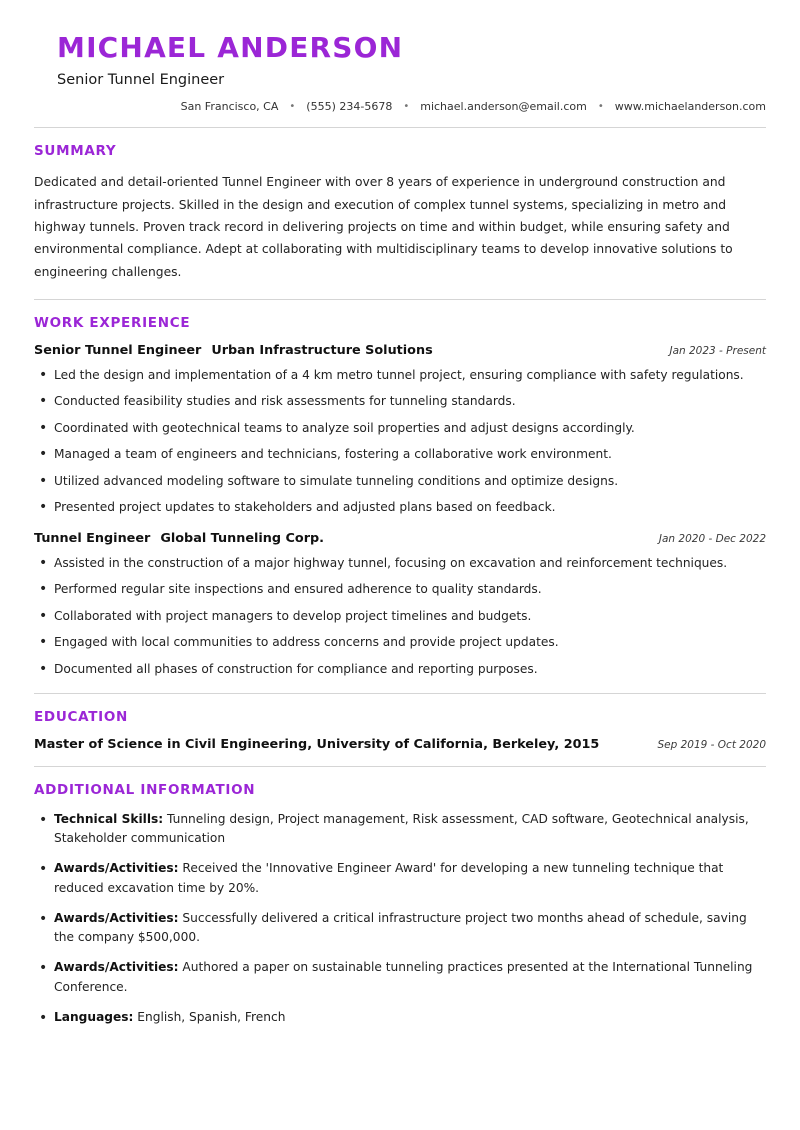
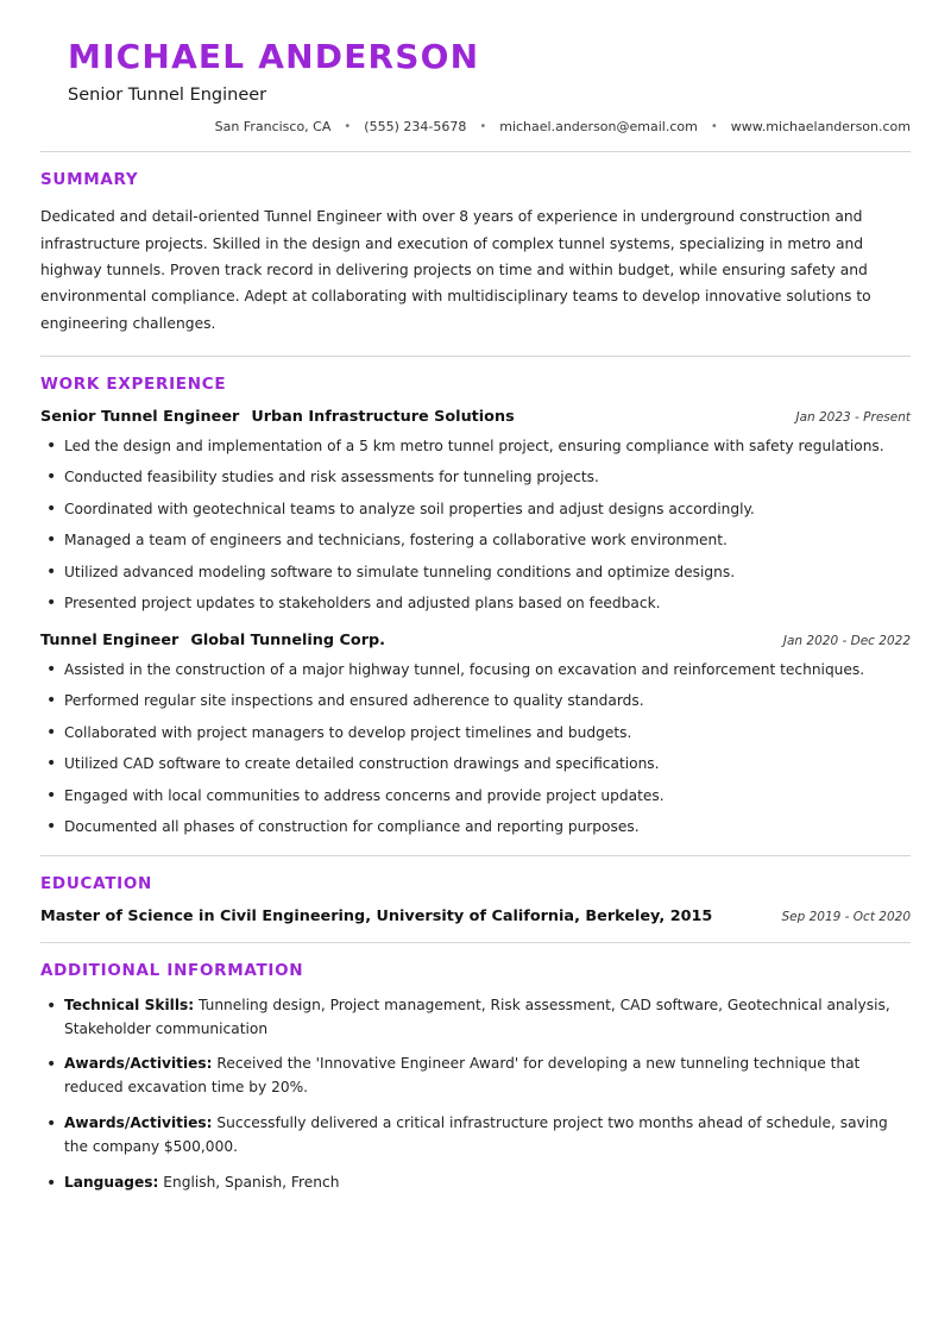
  MICHAEL ANDERSON
  Senior Tunnel Engineer
  San Francisco, CA
  •
  (555) 234-5678
  •
  michael.anderson@email.com
  •
  www.michaelanderson.com
  SUMMARY
  Dedicated and detail-oriented Tunnel Engineer with over 8 years of experience in underground construction and infrastructure projects. Skilled in the design and execution of complex tunnel systems, specializing in metro and highway tunnels. Proven track record in delivering projects on time and within budget, while ensuring safety and environmental compliance. Adept at collaborating with multidisciplinary teams to develop innovative solutions to engineering challenges.
  WORK EXPERIENCE
  Senior Tunnel Engineer Urban Infrastructure Solutions
  Jan 2023 - Present
- Led the design and implementation of a 4 km metro tunnel project, ensuring compliance with safety regulations.
+ Led the design and implementation of a 5 km metro tunnel project, ensuring compliance with safety regulations.
- Conducted feasibility studies and risk assessments for tunneling standards.
+ Conducted feasibility studies and risk assessments for tunneling projects.
  Coordinated with geotechnical teams to analyze soil properties and adjust designs accordingly.
  Managed a team of engineers and technicians, fostering a collaborative work environment.
  Utilized advanced modeling software to simulate tunneling conditions and optimize designs.
  Presented project updates to stakeholders and adjusted plans based on feedback.
  Tunnel Engineer Global Tunneling Corp.
  Jan 2020 - Dec 2022
  Assisted in the construction of a major highway tunnel, focusing on excavation and reinforcement techniques.
  Performed regular site inspections and ensured adherence to quality standards.
  Collaborated with project managers to develop project timelines and budgets.
+ Utilized CAD software to create detailed construction drawings and specifications.
  Engaged with local communities to address concerns and provide project updates.
  Documented all phases of construction for compliance and reporting purposes.
  EDUCATION
  Master of Science in Civil Engineering, University of California, Berkeley, 2015
  Sep 2019 - Oct 2020
  ADDITIONAL INFORMATION
  Technical Skills: Tunneling design, Project management, Risk assessment, CAD software, Geotechnical analysis, Stakeholder communication
  Awards/Activities: Received the 'Innovative Engineer Award' for developing a new tunneling technique that reduced excavation time by 20%.
  Awards/Activities: Successfully delivered a critical infrastructure project two months ahead of schedule, saving the company $500,000.
- Awards/Activities: Authored a paper on sustainable tunneling practices presented at the International Tunneling Conference.
  Languages: English, Spanish, French
